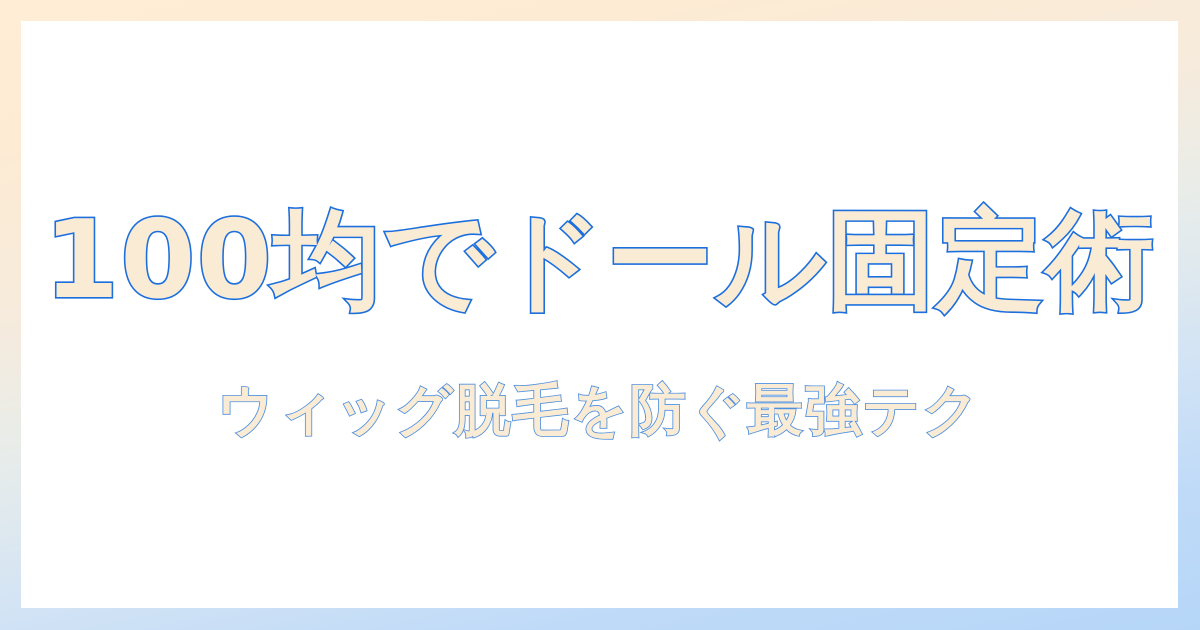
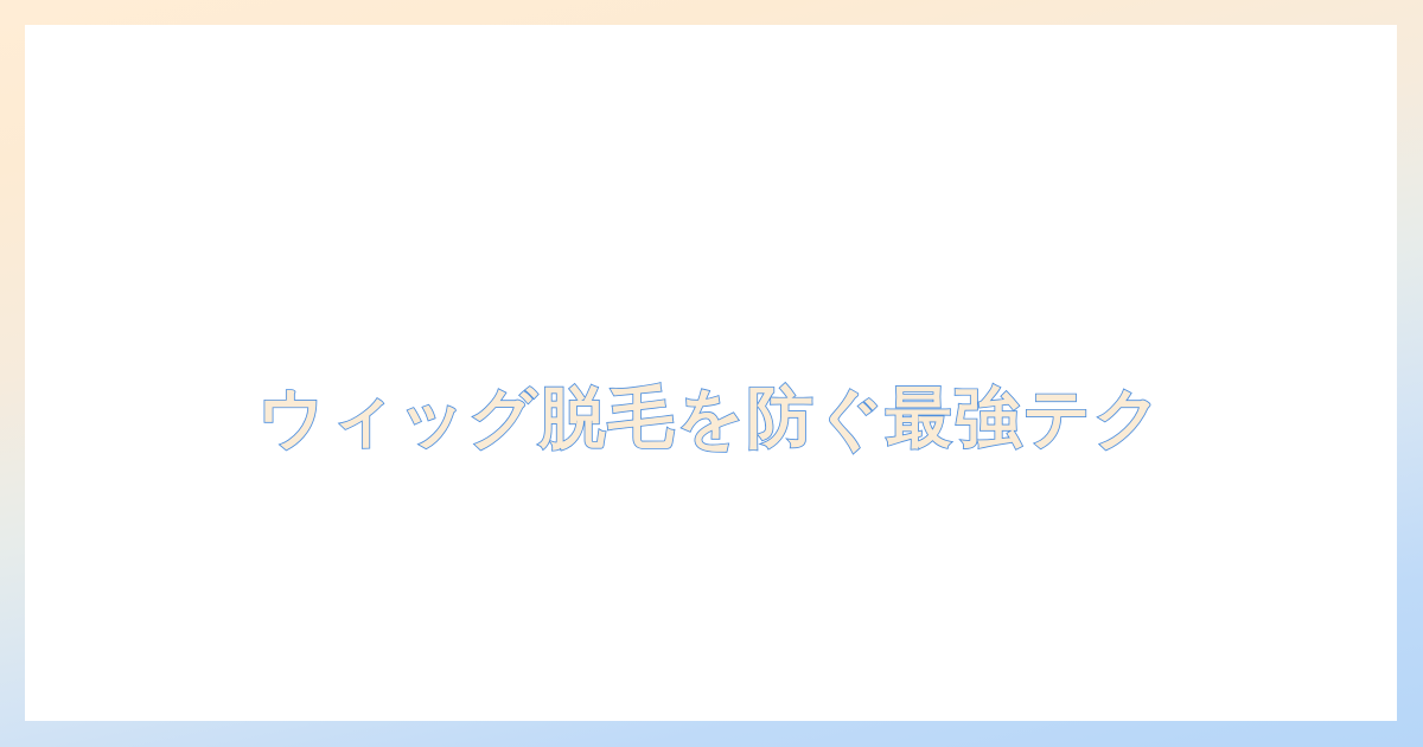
- 100均でドール固定術
  ウィッグ脱毛を防ぐ最強テク
